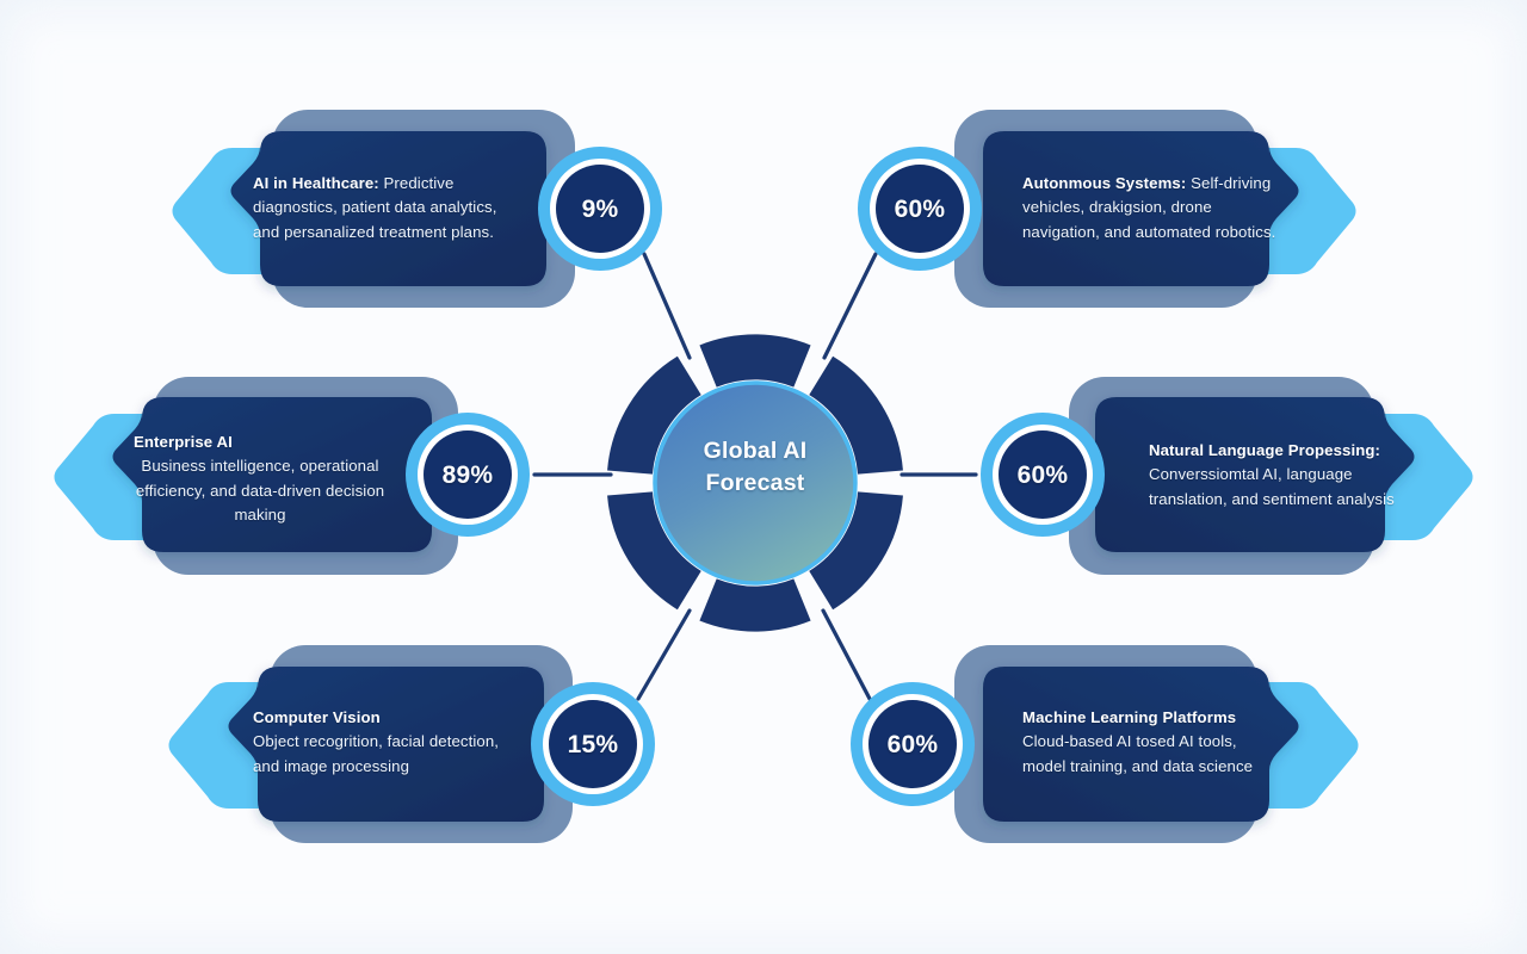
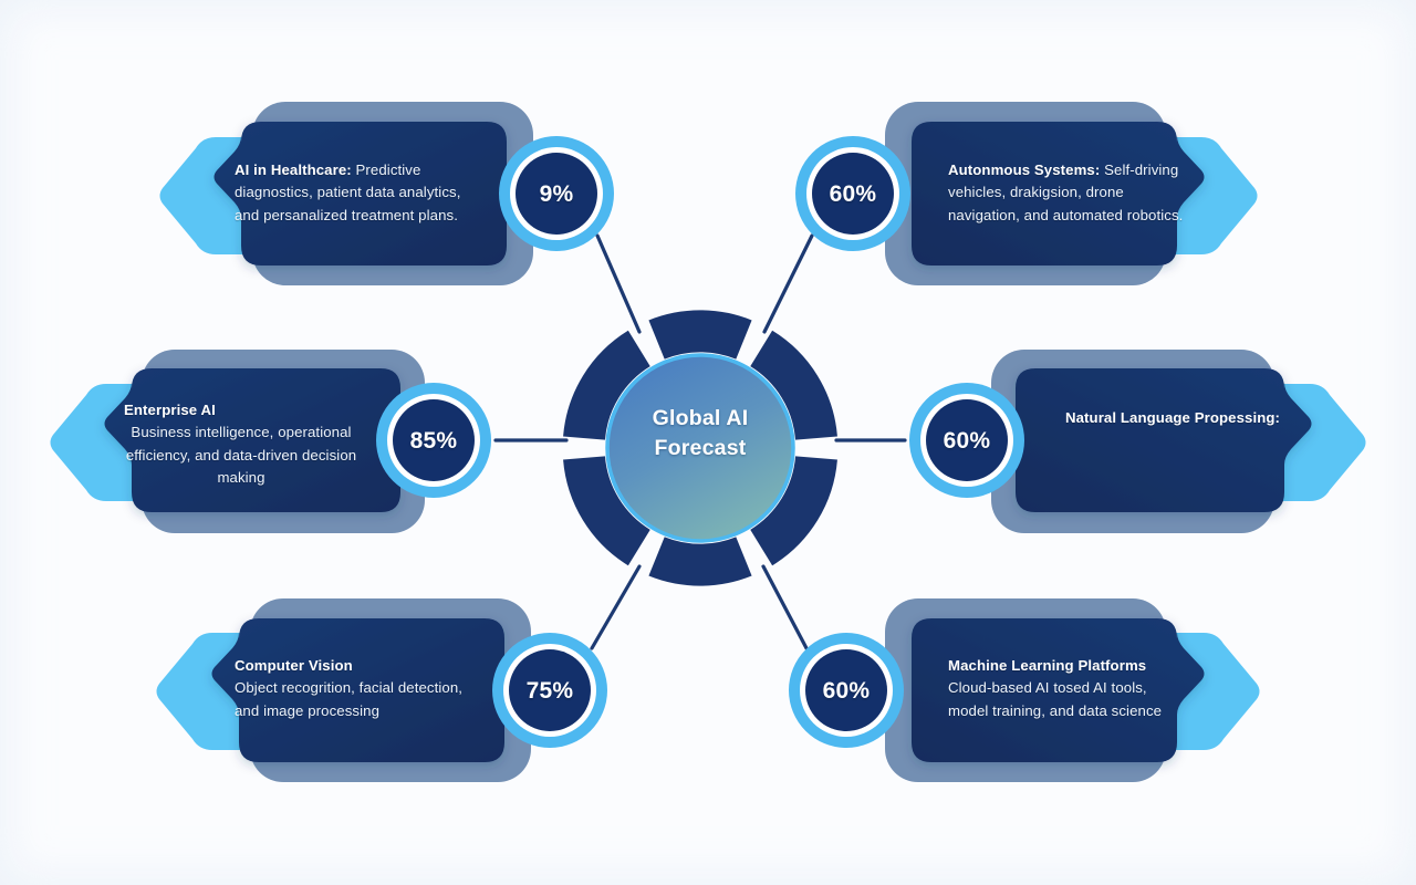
  Global AI
  Forecast
  AI in Healthcare: Predictive diagnostics, patient data analytics, and persanalized treatment plans.
  Autonmous Systems: Self-driving vehicles, drakigsion, drone navigation, and automated robotics.
  Enterprise AI
  Business intelligence, operational efficiency, and data-driven decision making
  Natural Language Propessing:
- Converssiomtal AI, language translation, and sentiment analysis
  Computer Vision
  Object recogrition, facial detection, and image processing
  Machine Learning Platforms
  Cloud-based AI tosed AI tools, model training, and data science
  9%
  60%
- 89%
+ 85%
  60%
- 15%
+ 75%
  60%
